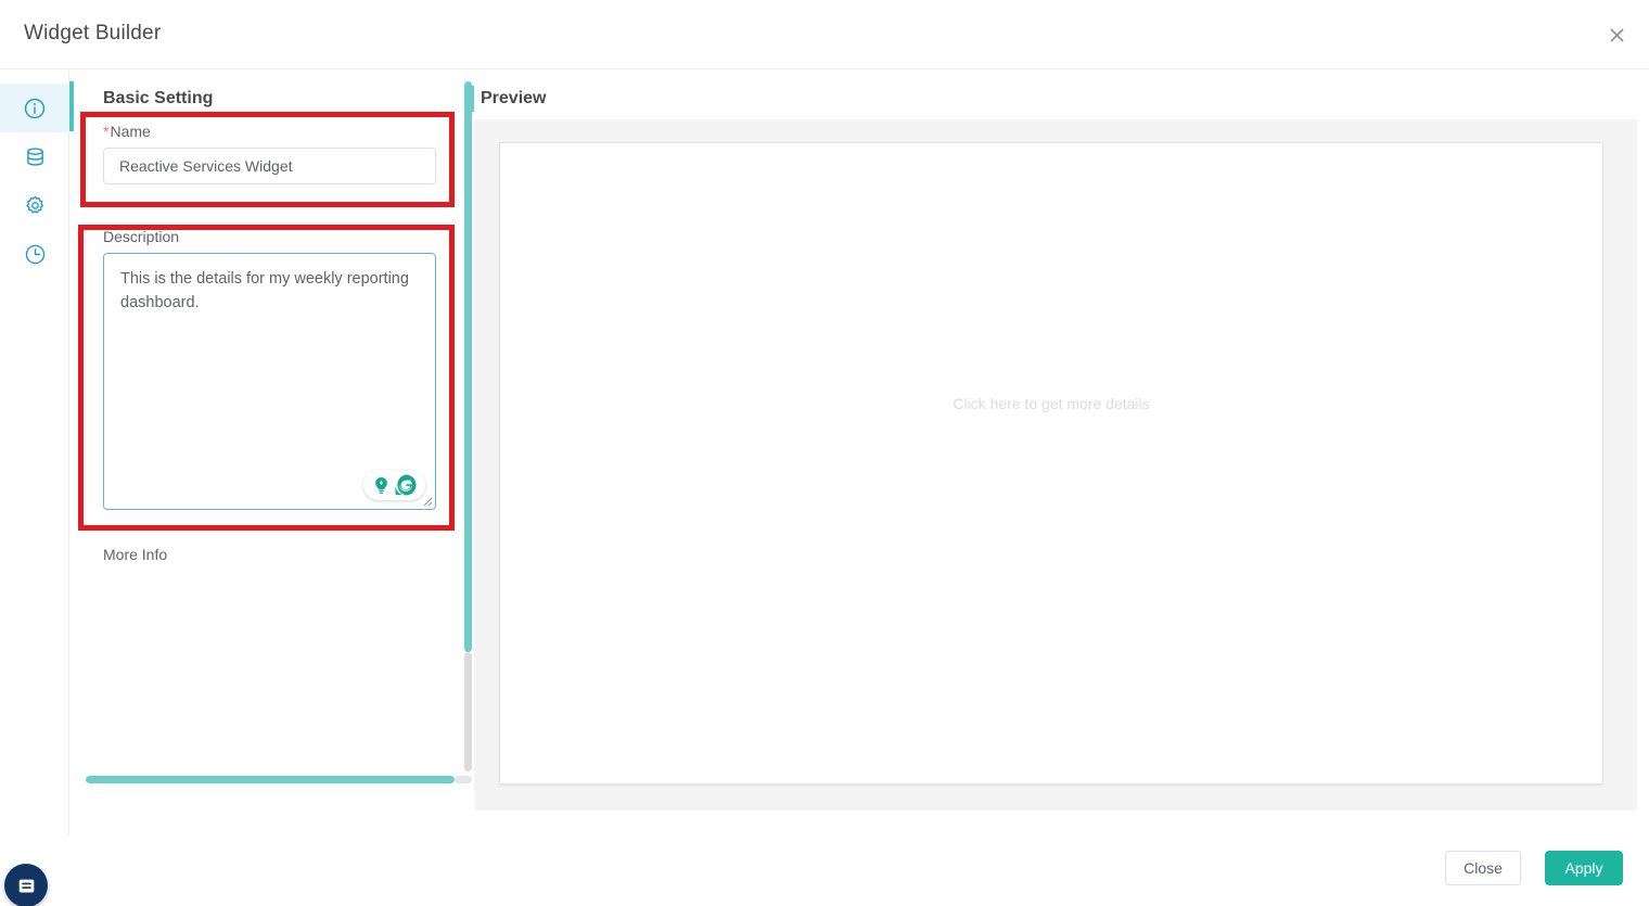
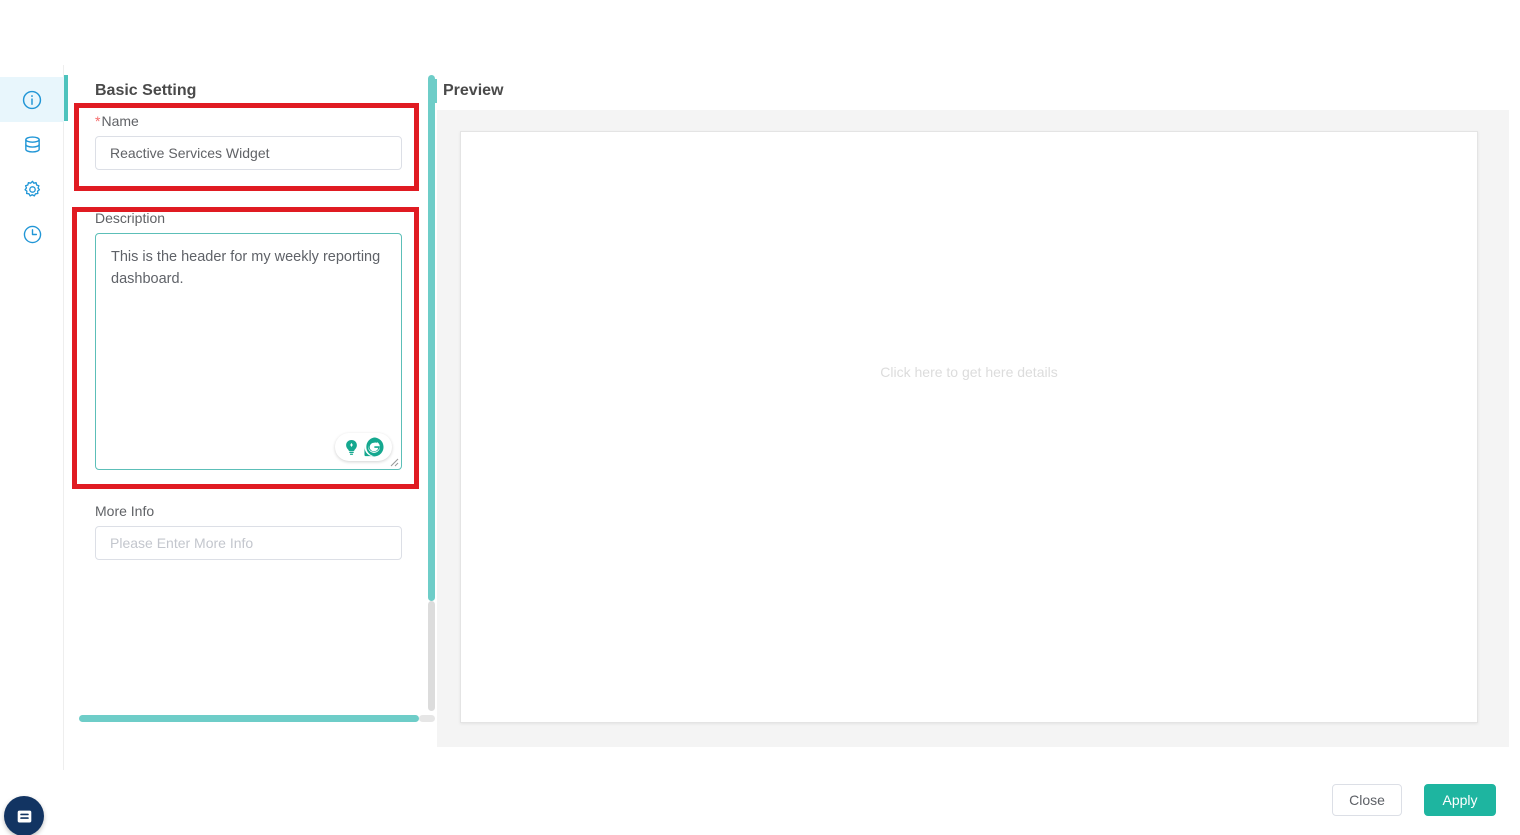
- Widget Builder
  Basic Setting
  *Name
  Reactive Services Widget
  Description
- This is the details for my weekly reporting dashboard.
+ This is the header for my weekly reporting dashboard.
  More Info
+ Please Enter More Info
  Preview
- Click here to get more details
+ Click here to get here details
  Close
  Apply
